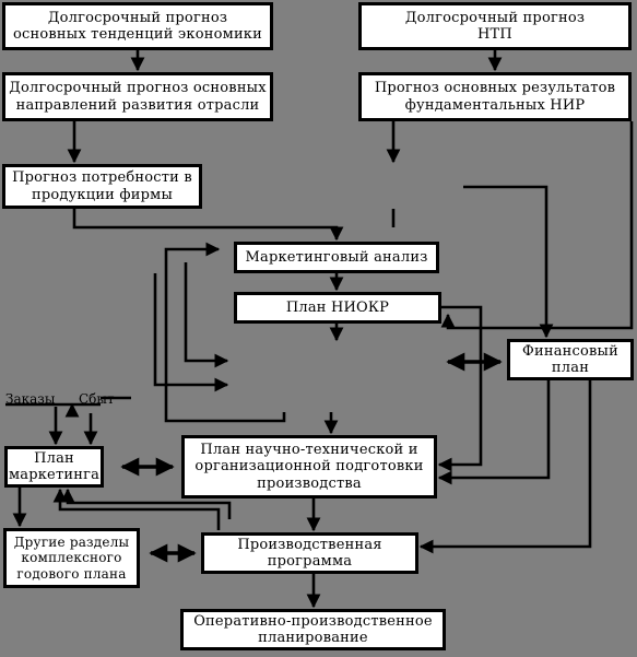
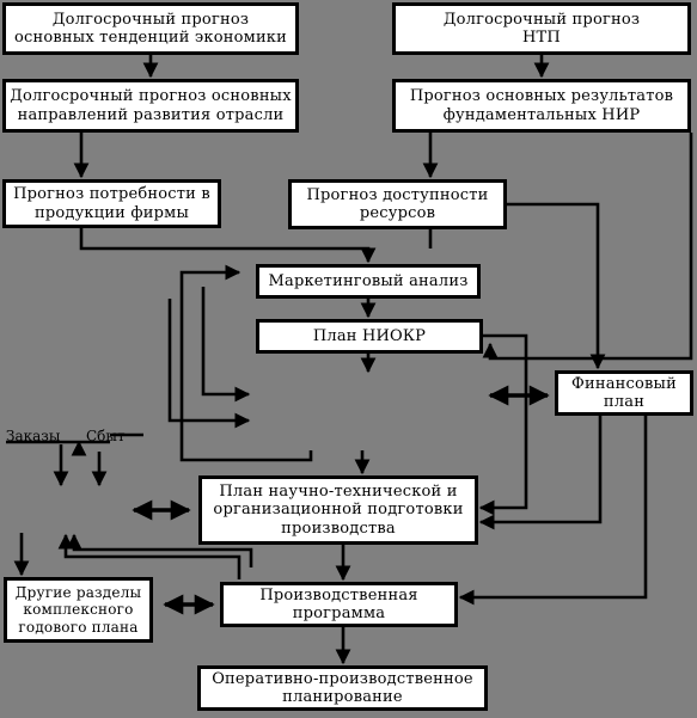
  Долгосрочный прогноз
  основных тенденций экономики
  Долгосрочный прогноз
  НТП
  Долгосрочный прогноз основных
  направлений развития отрасли
  Прогноз основных результатов
  фундаментальных НИР
  Прогноз потребности в
  продукции фирмы
+ Прогноз доступности
+ ресурсов
  Маркетинговый анализ
  План НИОКР
  Финансовый
  план
- План
- маркетинга
  План научно-технической и
  организационной подготовки
  производства
  Другие разделы
  комплексного
  годового плана
  Производственная
  программа
  Оперативно-производственное
  планирование
  Заказы
  Сбыт
